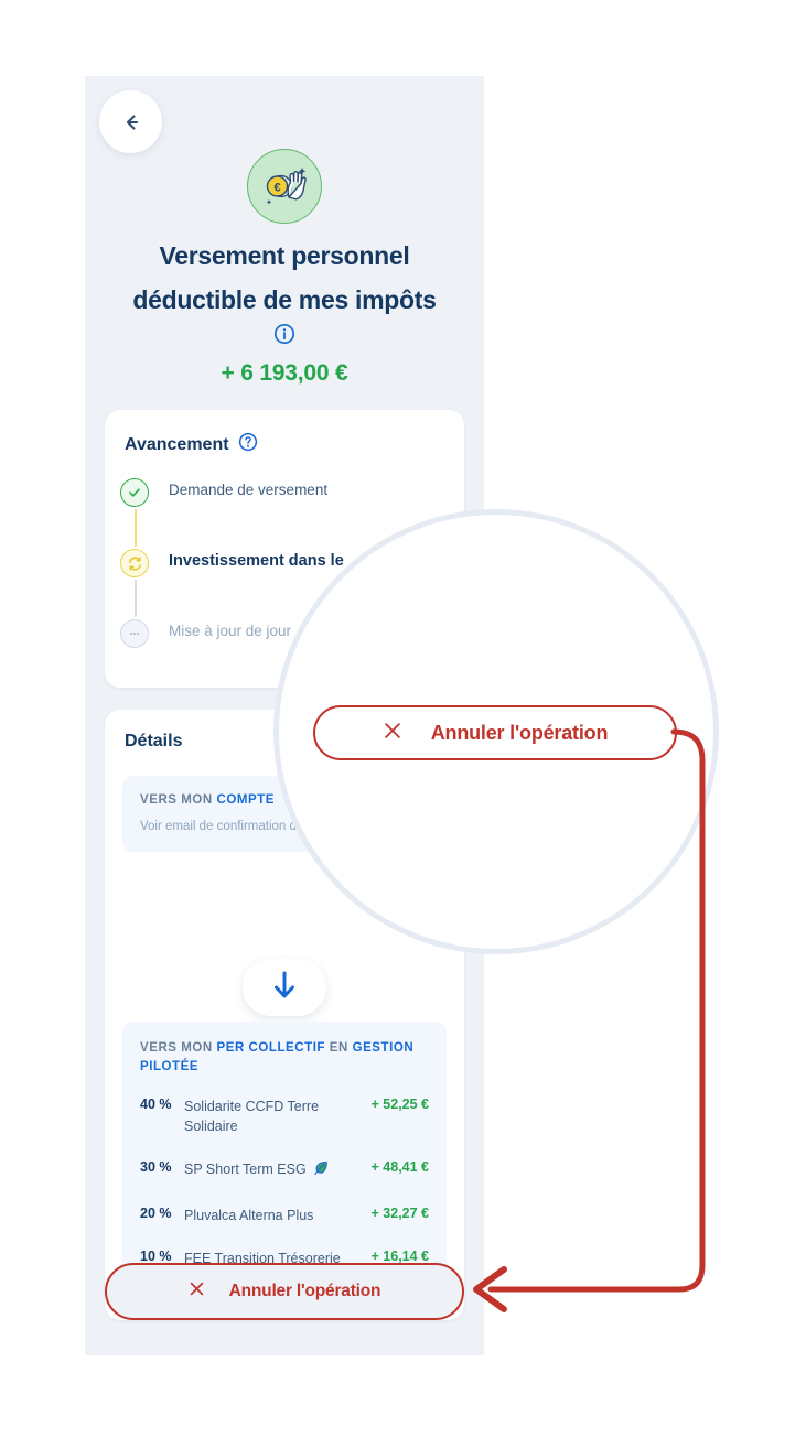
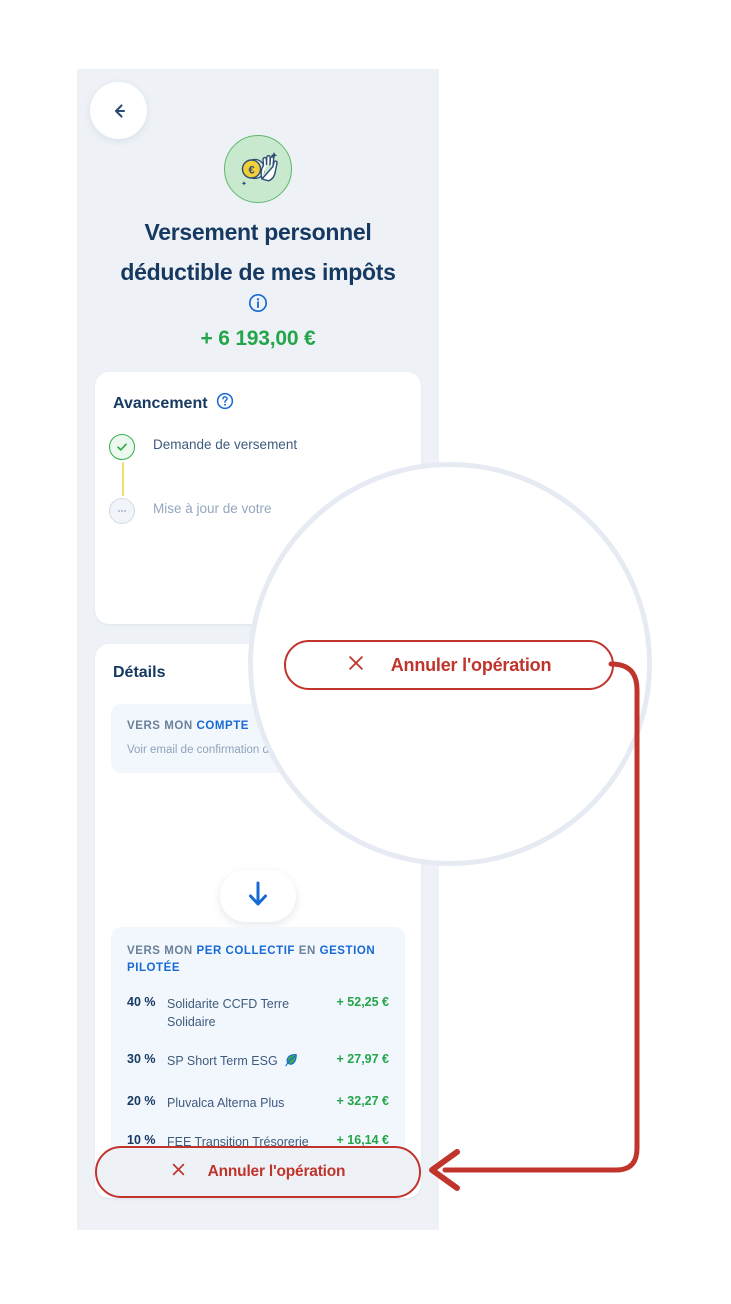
  €
  Versement personnel déductible de mes impôts
  + 6 193,00 €
  Avancement
  Demande de versement
- Investissement dans le
- Mise à jour de jour
+ Mise à jour de votre
  Détails
  VERS MON COMPTE
  Voir email de confirmation d
  VERS MON PER COLLECTIF EN GESTION PILOTÉE
  40 %	Solidarite CCFD Terre Solidaire	+ 52,25 €
- 30 %	SP Short Term ESG	+ 48,41 €
+ 30 %	SP Short Term ESG	+ 27,97 €
  20 %	Pluvalca Alterna Plus	+ 32,27 €
  10 %	FEE Transition Trésorerie	+ 16,14 €
  Annuler l'opération
  Annuler l'opération
